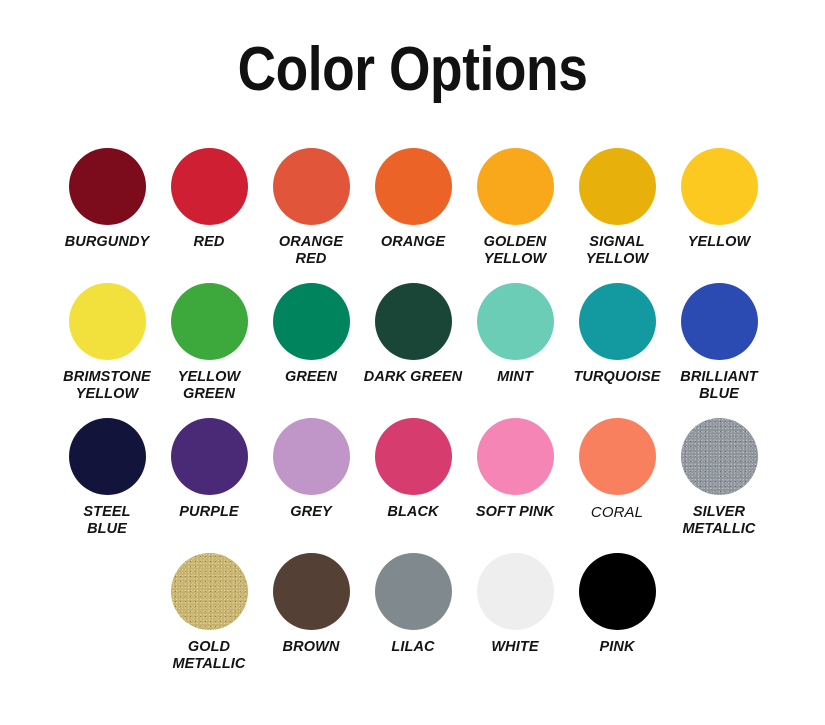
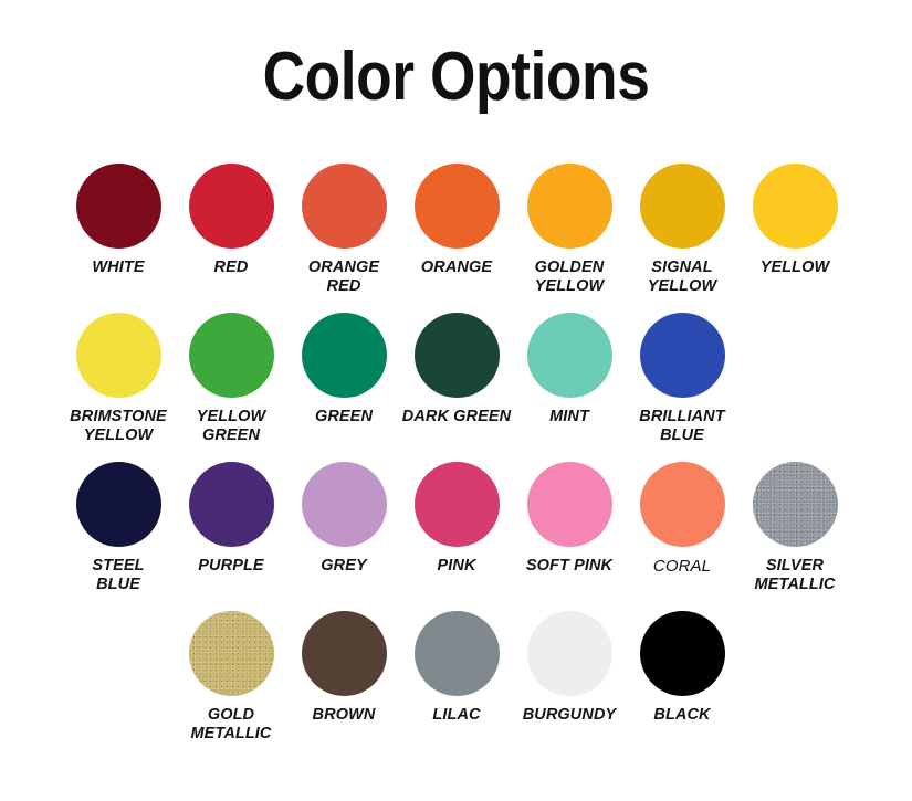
  Color Options
- BURGUNDY
+ WHITE
  RED
  ORANGE
  RED
  ORANGE
  GOLDEN
  YELLOW
  SIGNAL
  YELLOW
  YELLOW
  BRIMSTONE
  YELLOW
  YELLOW
  GREEN
  GREEN
  DARK GREEN
  MINT
- TURQUOISE
  BRILLIANT
  BLUE
  STEEL
  BLUE
  PURPLE
  GREY
- BLACK
+ PINK
  SOFT PINK
  CORAL
  SILVER
  METALLIC
  GOLD
  METALLIC
  BROWN
  LILAC
- WHITE
+ BURGUNDY
- PINK
+ BLACK
